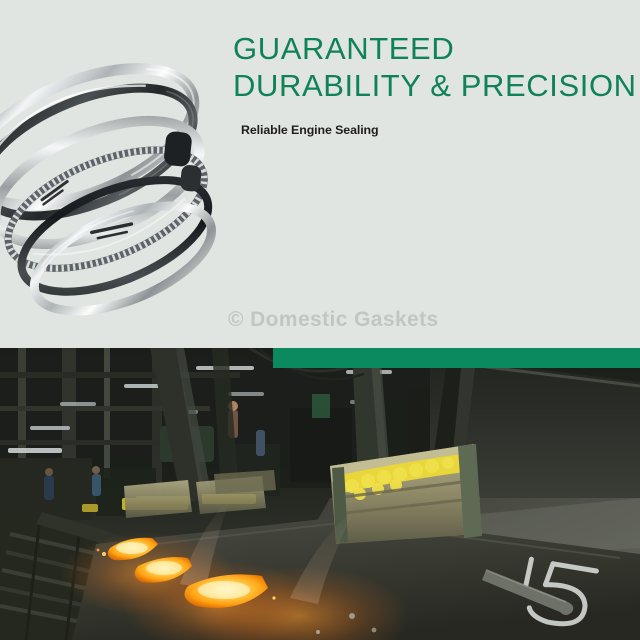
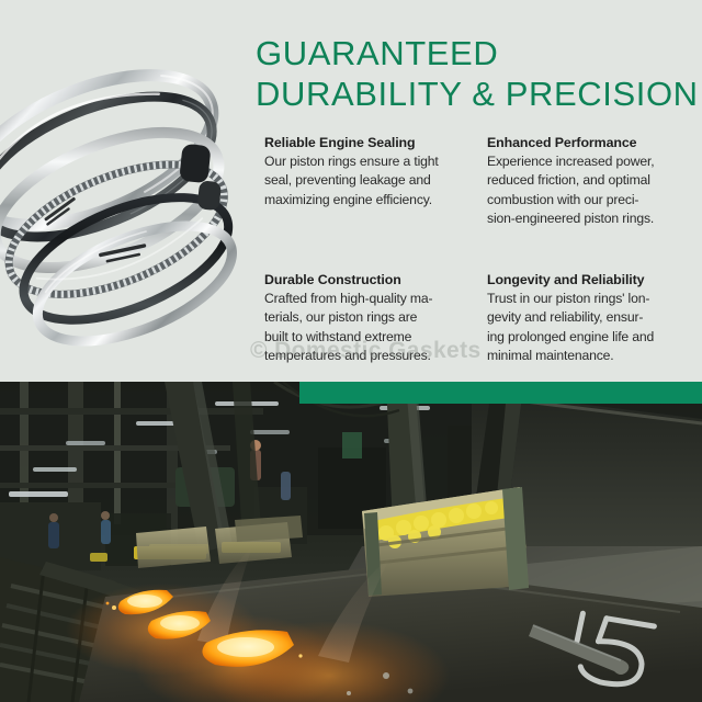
  GUARANTEED
  DURABILITY & PRECISION
  Reliable Engine Sealing
+ Our piston rings ensure a tight
+ seal, preventing leakage and
+ maximizing engine efficiency.
+ Enhanced Performance
+ Experience increased power,
+ reduced friction, and optimal
+ combustion with our preci-
+ sion-engineered piston rings.
+ Durable Construction
+ Crafted from high-quality ma-
+ terials, our piston rings are
+ built to withstand extreme
+ temperatures and pressures.
+ Longevity and Reliability
+ Trust in our piston rings' lon-
+ gevity and reliability, ensur-
+ ing prolonged engine life and
+ minimal maintenance.
  © Domestic Gaskets
